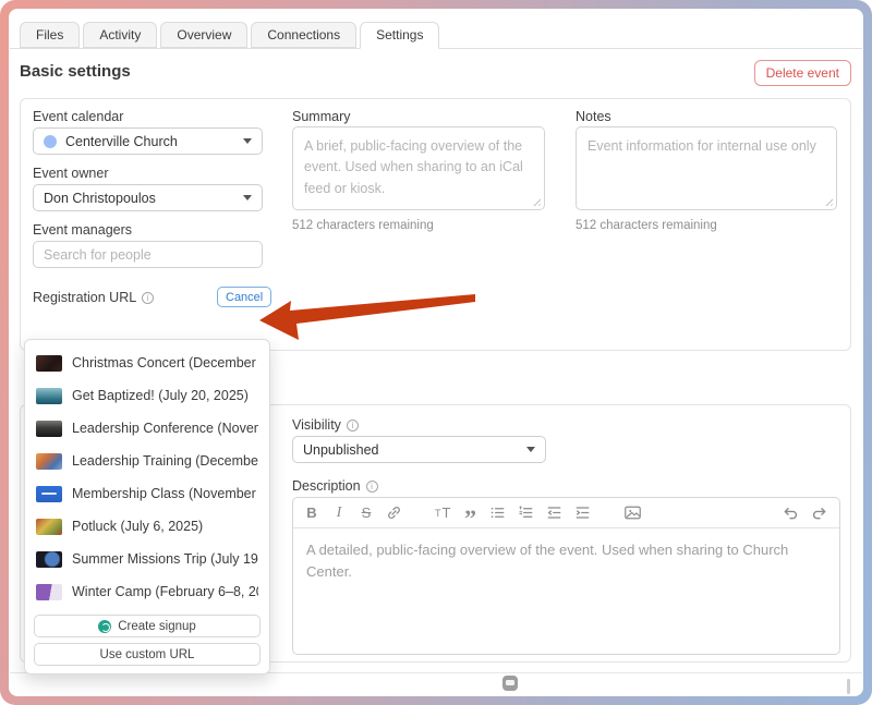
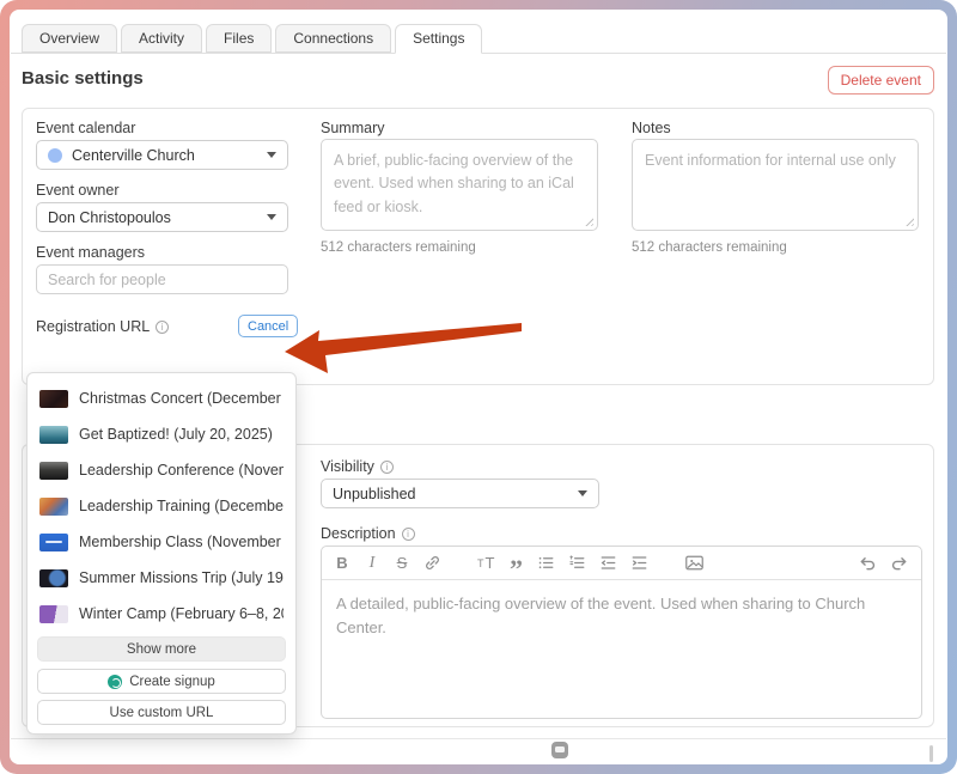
- Files
+ Overview
  Activity
- Overview
+ Files
  Connections
  Settings
  Basic settings
  Delete event
  Event calendar
  Centerville Church
  Event owner
  Don Christopoulos
  Event managers
  Search for people
  Registration URL
  Cancel
  Summary
  A brief, public-facing overview of the event. Used when sharing to an iCal feed or kiosk.
  512 characters remaining
  Notes
  Event information for internal use only
  512 characters remaining
  Visibility
  Unpublished
  Description
  B
  I
  S
  T
  T
  ”
  A detailed, public-facing overview of the event. Used when sharing to Church Center.
  Christmas Concert (December
  Get Baptized! (July 20, 2025)
  Leadership Conference (Nove
  Leadership Training (Decembe
  Membership Class (November
- Potluck (July 6, 2025)
  Summer Missions Trip (July 19
  Winter Camp (February 6–8, 2
+ Show more
  Create signup
  Use custom URL
